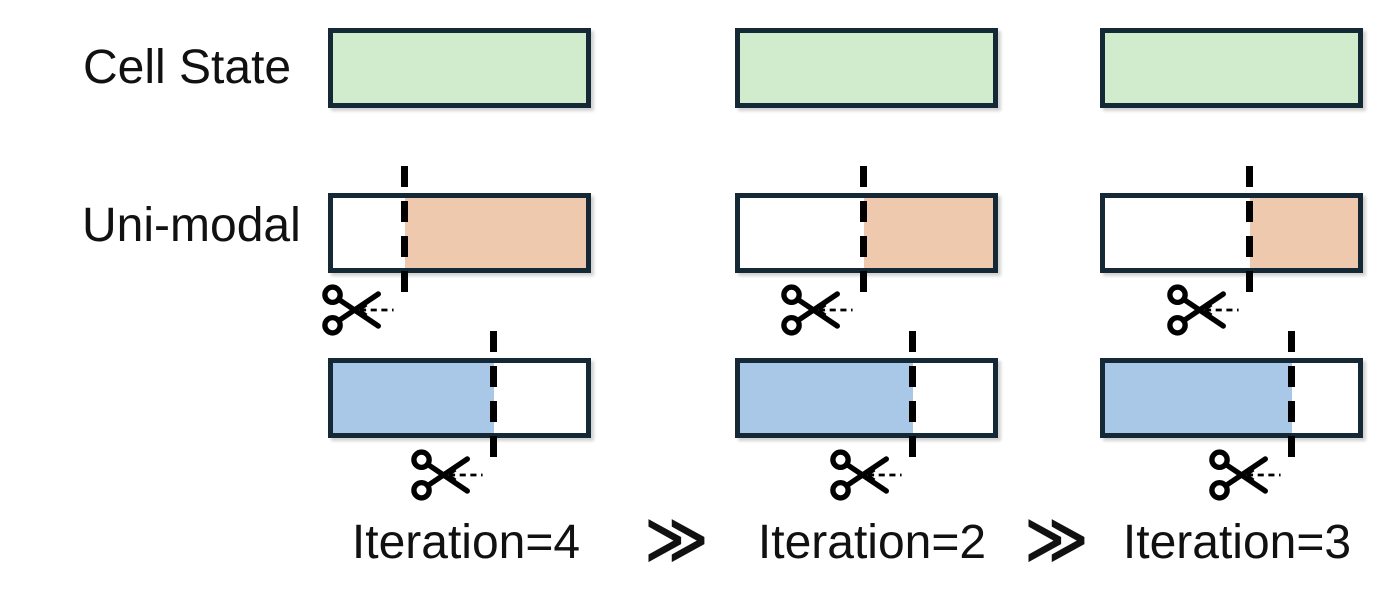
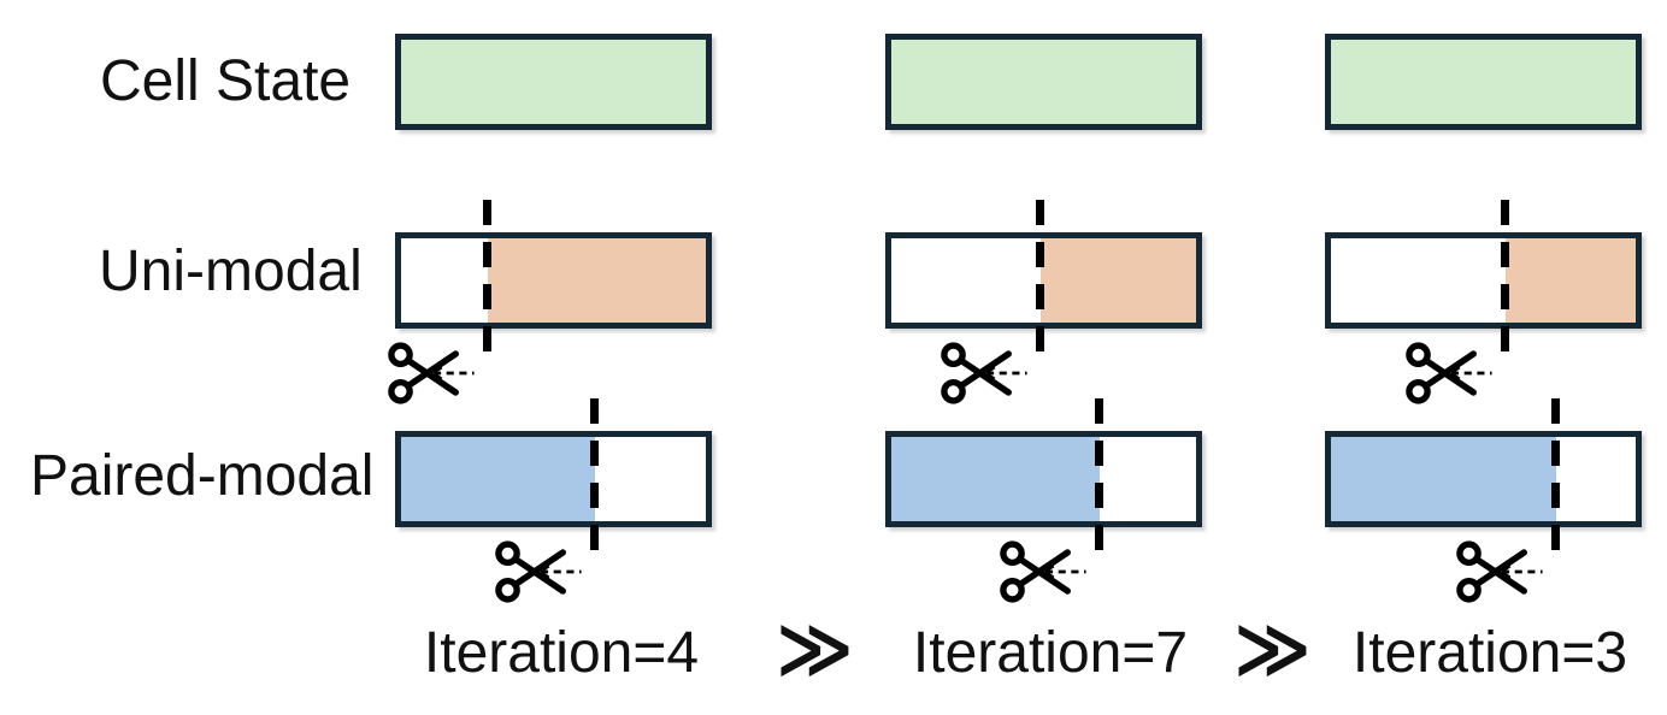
  Cell State
  Uni-modal
+ Paired-modal
  Iteration=4
  ≫
- Iteration=2
+ Iteration=7
  ≫
  Iteration=3
